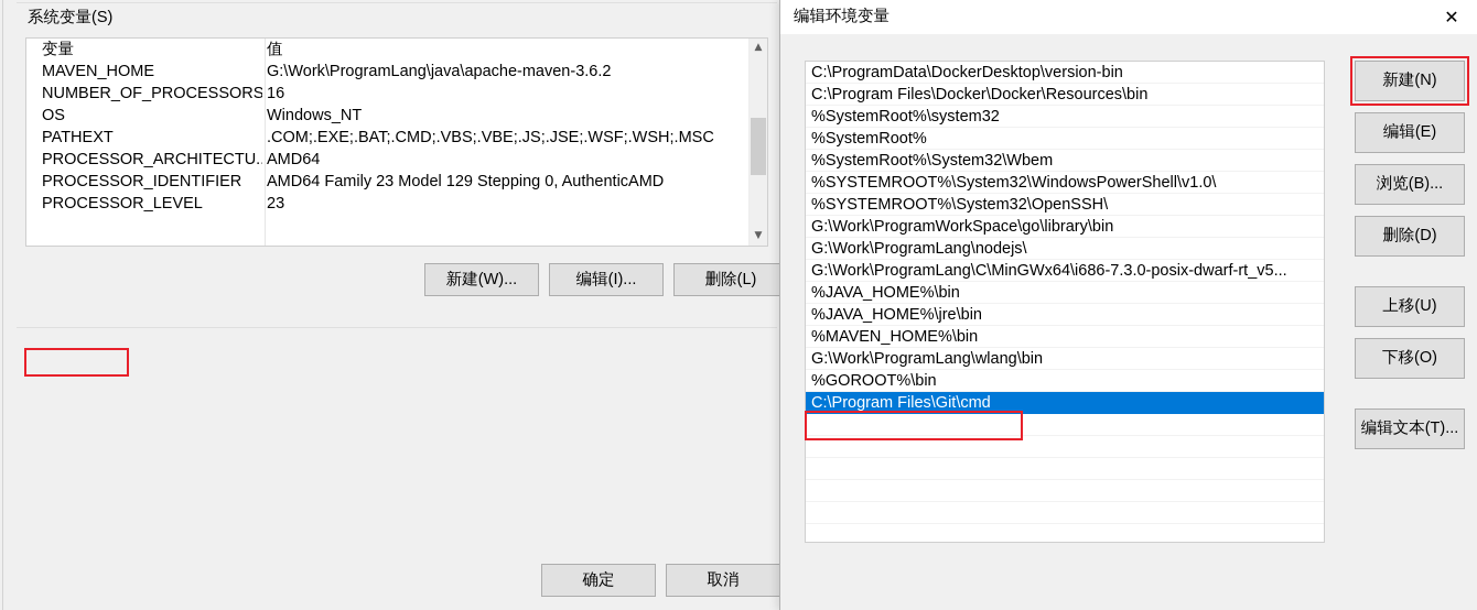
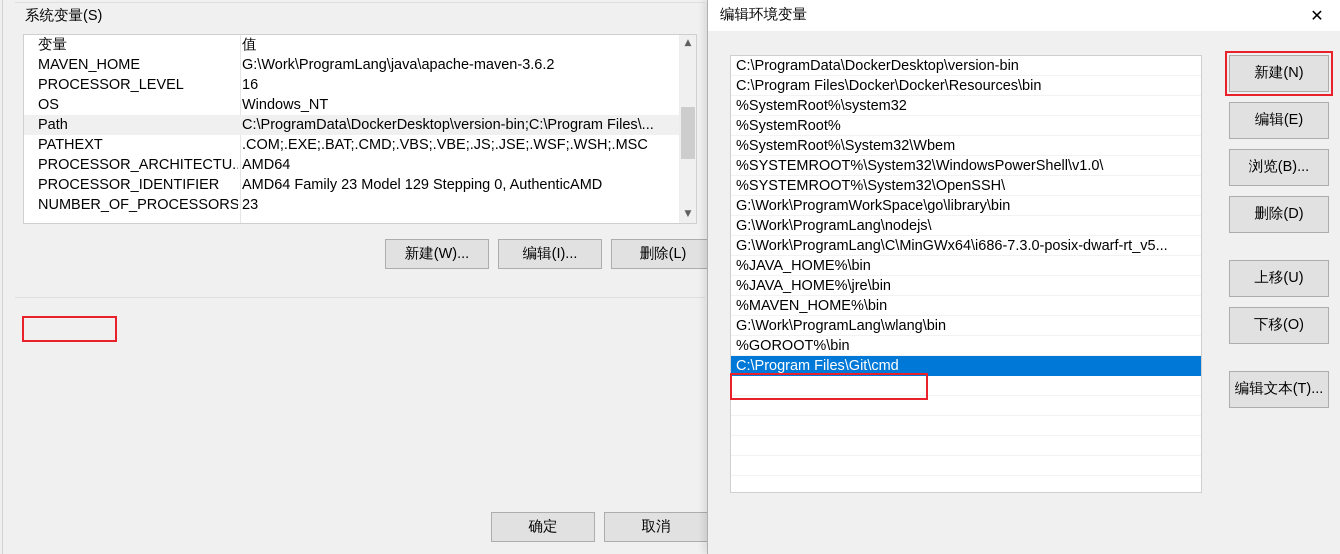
  系统变量(S)
  变量
  值
  MAVEN_HOME
  G:\Work\ProgramLang\java\apache-maven-3.6.2
- NUMBER_OF_PROCESSORS
+ PROCESSOR_LEVEL
  16
  OS
  Windows_NT
+ Path
+ C:\ProgramData\DockerDesktop\version-bin;C:\Program Files\...
  PATHEXT
  .COM;.EXE;.BAT;.CMD;.VBS;.VBE;.JS;.JSE;.WSF;.WSH;.MSC
  PROCESSOR_ARCHITECTU.
  AMD64
  PROCESSOR_IDENTIFIER
  AMD64 Family 23 Model 129 Stepping 0, AuthenticAMD
- PROCESSOR_LEVEL
+ NUMBER_OF_PROCESSORS
  23
  ▲
  ▼
  新建(W)...
  编辑(I)...
  删除(L)
  确定
  取消
  编辑环境变量
  ✕
  C:\ProgramData\DockerDesktop\version-bin
  C:\Program Files\Docker\Docker\Resources\bin
  %SystemRoot%\system32
  %SystemRoot%
  %SystemRoot%\System32\Wbem
  %SYSTEMROOT%\System32\WindowsPowerShell\v1.0\
  %SYSTEMROOT%\System32\OpenSSH\
  G:\Work\ProgramWorkSpace\go\library\bin
  G:\Work\ProgramLang\nodejs\
  G:\Work\ProgramLang\C\MinGWx64\i686-7.3.0-posix-dwarf-rt_v5...
  %JAVA_HOME%\bin
  %JAVA_HOME%\jre\bin
  %MAVEN_HOME%\bin
  G:\Work\ProgramLang\wlang\bin
  %GOROOT%\bin
  C:\Program Files\Git\cmd
  新建(N)
  编辑(E)
  浏览(B)...
  删除(D)
  上移(U)
  下移(O)
  编辑文本(T)...
